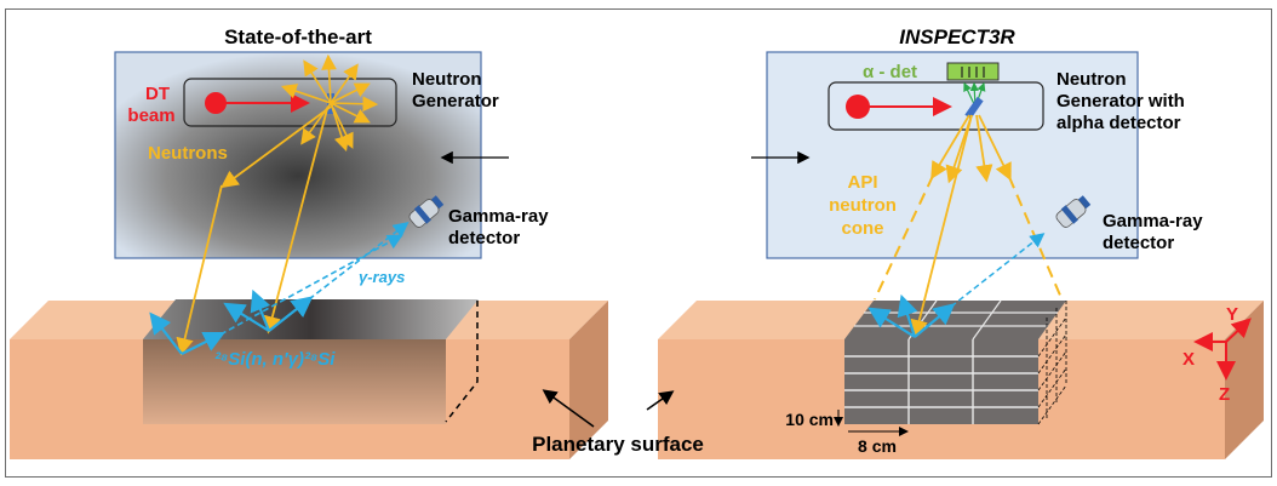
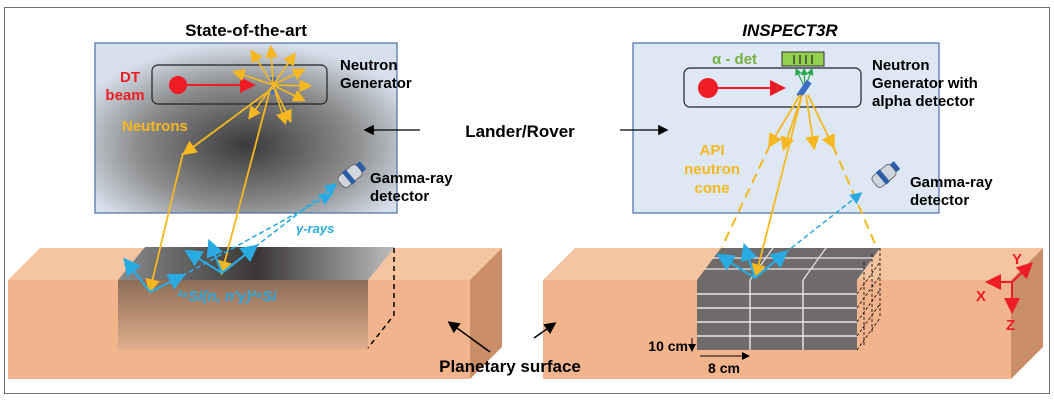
  State-of-the-art
  DT
  beam
  Neutron
  Generator
  Neutrons
  Gamma-ray
  detector
  γ-rays
  ²⁸Si(n, n′γ)²⁸Si
+ Lander/Rover
  Planetary surface
  INSPECT3R
  α - det
  Neutron
  Generator with
  alpha detector
  API
  neutron
  cone
  Gamma-ray
  detector
  10 cm
  8 cm
  X
  Y
  Z
